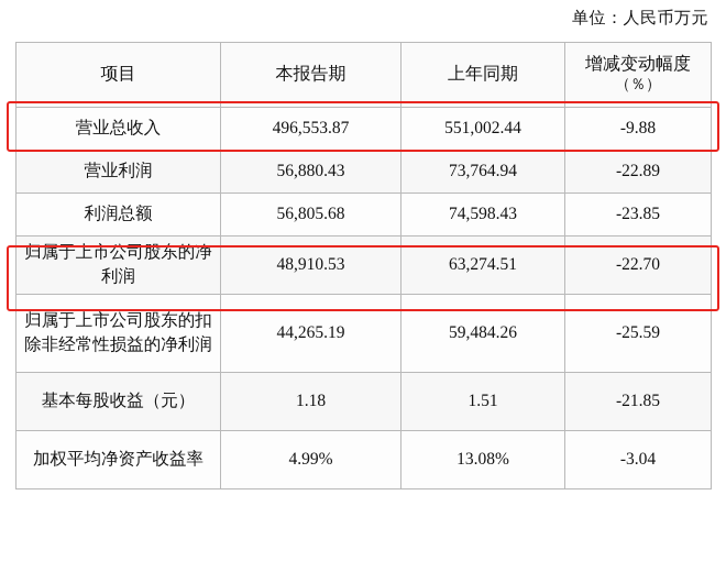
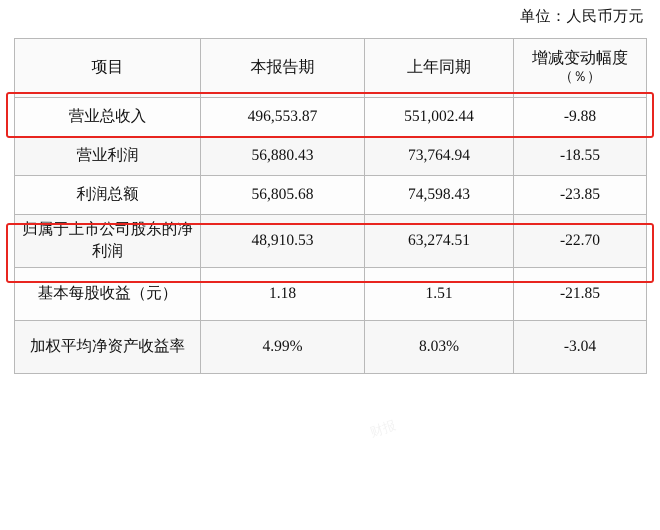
  单位：人民币万元
  项目	本报告期	上年同期	增减变动幅度 （％）
  营业总收入	496,553.87	551,002.44	-9.88
- 营业利润	56,880.43	73,764.94	-22.89
+ 营业利润	56,880.43	73,764.94	-18.55
  利润总额	56,805.68	74,598.43	-23.85
  归属于上市公司股东的净利润	48,910.53	63,274.51	-22.70
- 归属于上市公司股东的扣除非经常性损益的净利润	44,265.19	59,484.26	-25.59
  基本每股收益（元）	1.18	1.51	-21.85
- 加权平均净资产收益率	4.99%	13.08%	-3.04
+ 加权平均净资产收益率	4.99%	8.03%	-3.04
